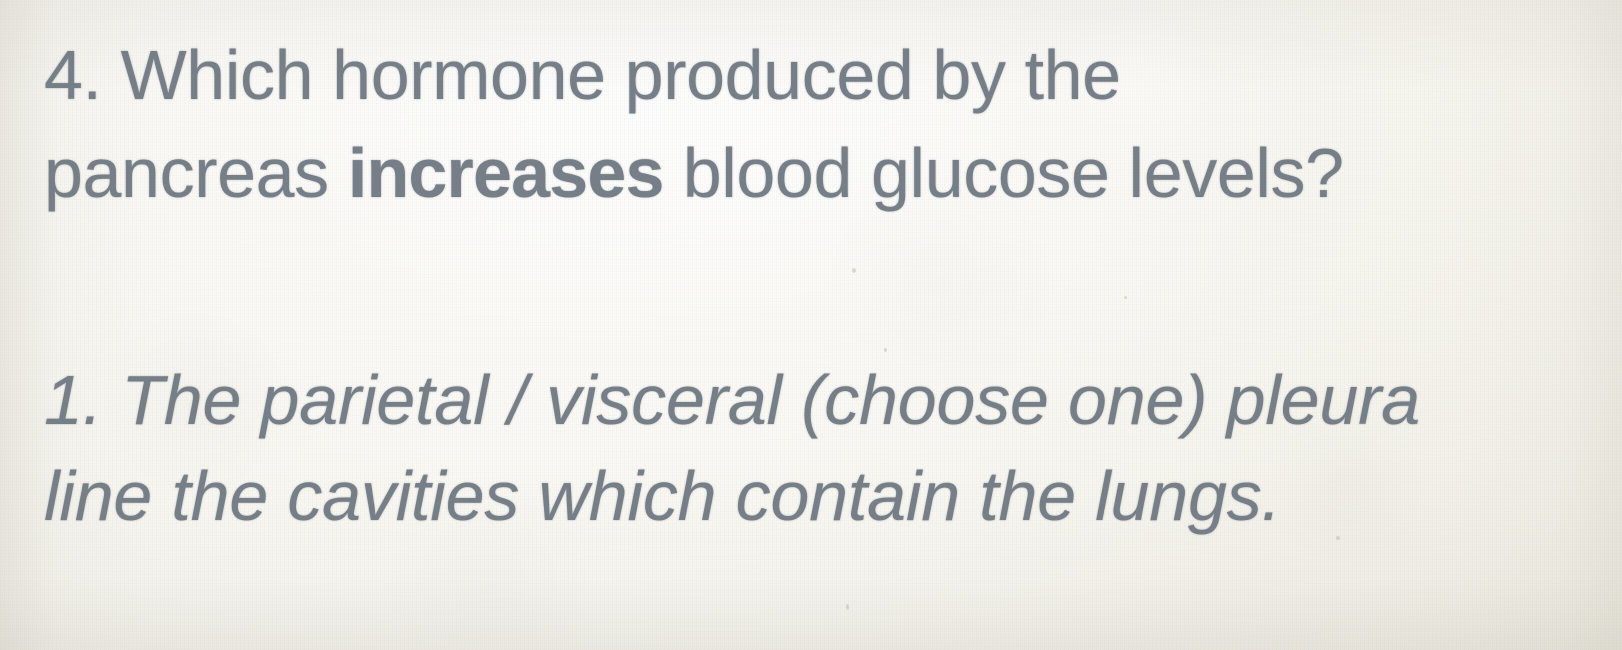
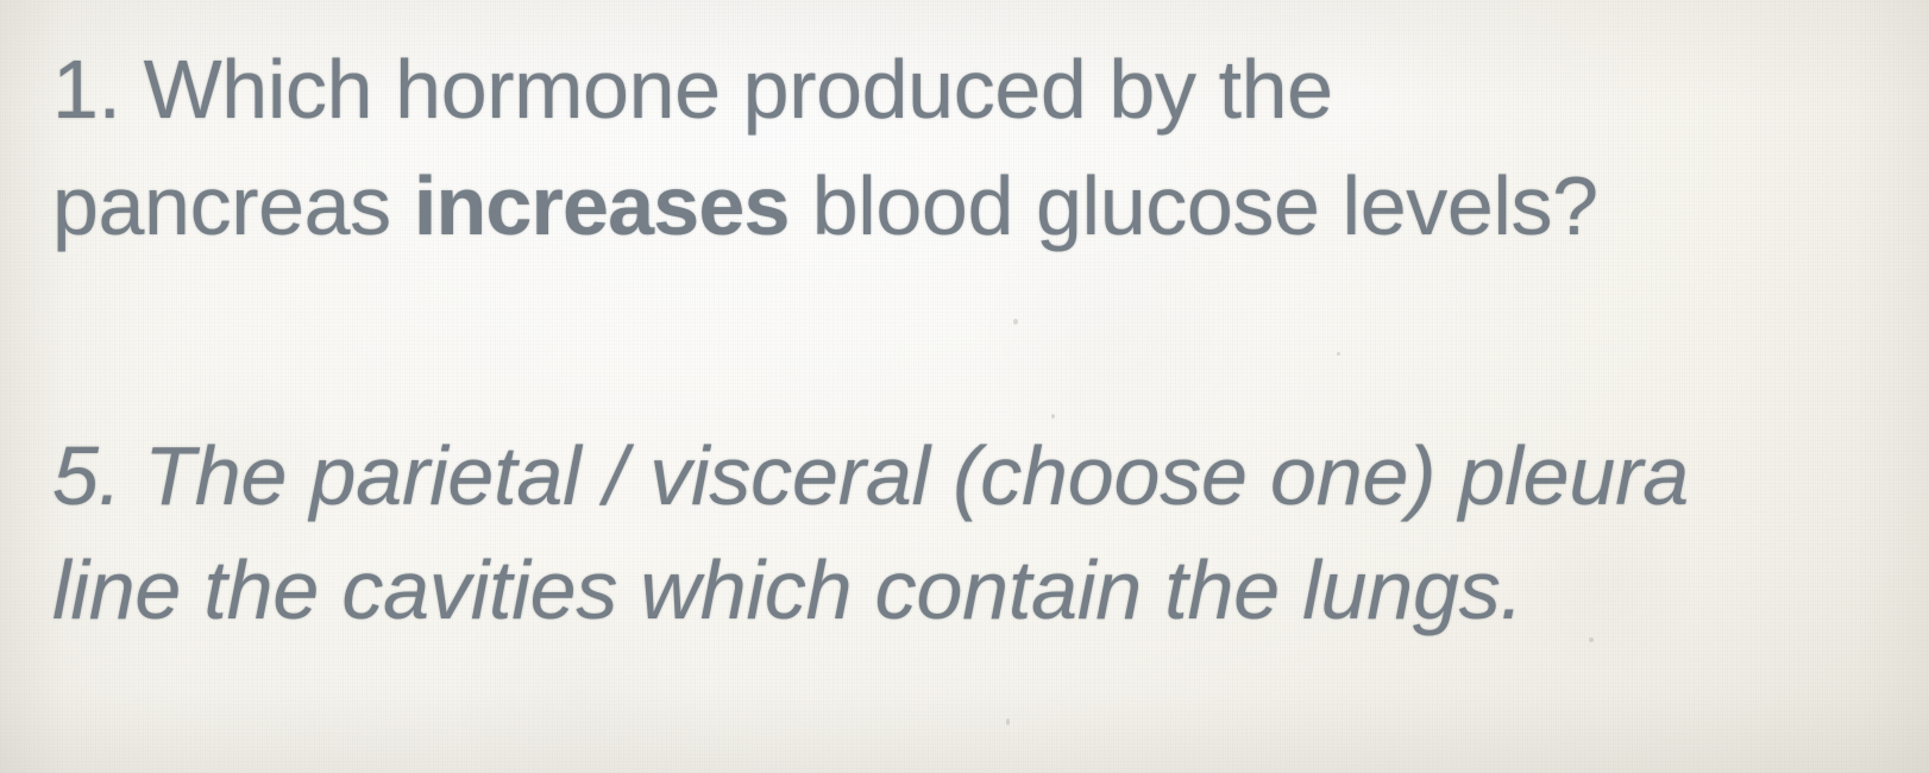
- 4. Which hormone produced by the
+ 1. Which hormone produced by the
  pancreas increases blood glucose levels?
- 1. The parietal / visceral (choose one) pleura
+ 5. The parietal / visceral (choose one) pleura
  line the cavities which contain the lungs.
